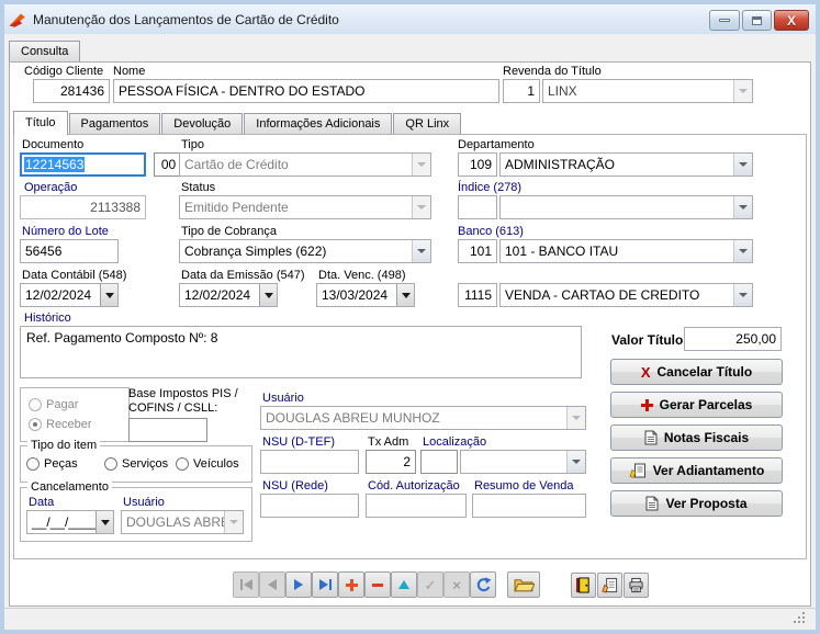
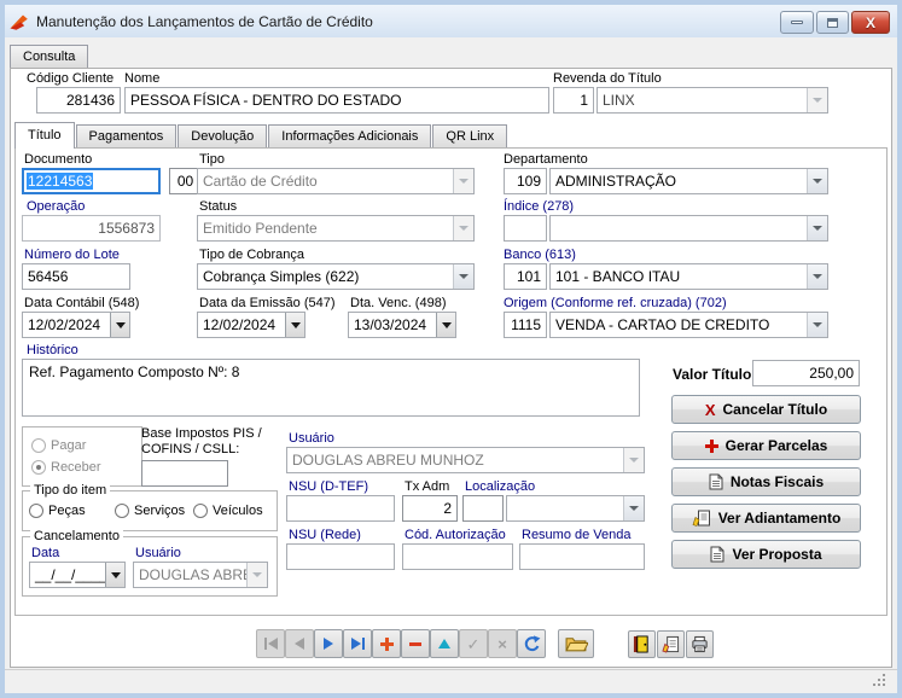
  Manutenção dos Lançamentos de Cartão de Crédito
  X
  Consulta
  Código Cliente
  281436
  Nome
  PESSOA FÍSICA - DENTRO DO ESTADO
  Revenda do Título
  1
  LINX
  Título
  Pagamentos
  Devolução
  Informações Adicionais
  QR Linx
  Documento
  12214563
  00
  Tipo
  Cartão de Crédito
  Departamento
  109
  ADMINISTRAÇÃO
  Operação
- 2113388
+ 1556873
  Status
  Emitido Pendente
  Índice (278)
  Número do Lote
  56456
  Tipo de Cobrança
  Cobrança Simples (622)
  Banco (613)
  101
  101 - BANCO ITAU
  Data Contábil (548)
  12/02/2024
  Data da Emissão (547)
  12/02/2024
  Dta. Venc. (498)
  13/03/2024
+ Origem (Conforme ref. cruzada) (702)
  1115
  VENDA - CARTAO DE CREDITO
  Histórico
  Ref. Pagamento Composto Nº: 8
  Valor Título
  250,00
  X
  Cancelar Título
  Gerar Parcelas
  Notas Fiscais
  Ver Adiantamento
  Ver Proposta
  Pagar
  Receber
  Base Impostos PIS /
  COFINS / CSLL:
  Usuário
  DOUGLAS ABREU MUNHOZ
  NSU (D-TEF)
  Tx Adm
  2
  Localização
  NSU (Rede)
  Cód. Autorização
  Resumo de Venda
  Tipo do item
  Peças
  Serviços
  Veículos
  Cancelamento
  Data
  __/__/____
  Usuário
  DOUGLAS ABR
  ✓
  ×
